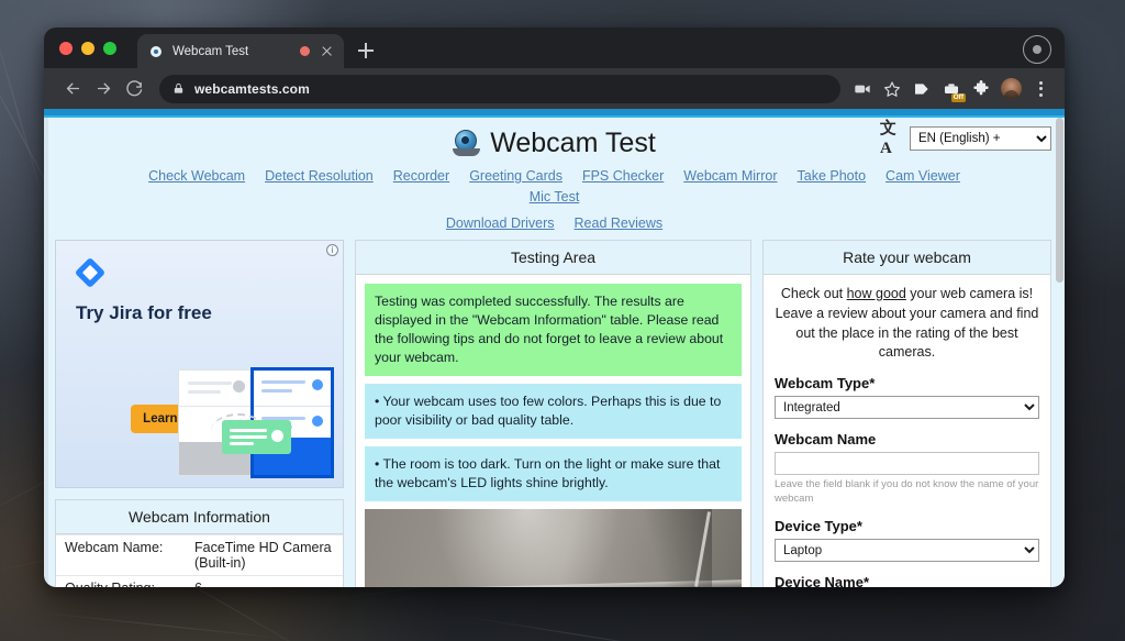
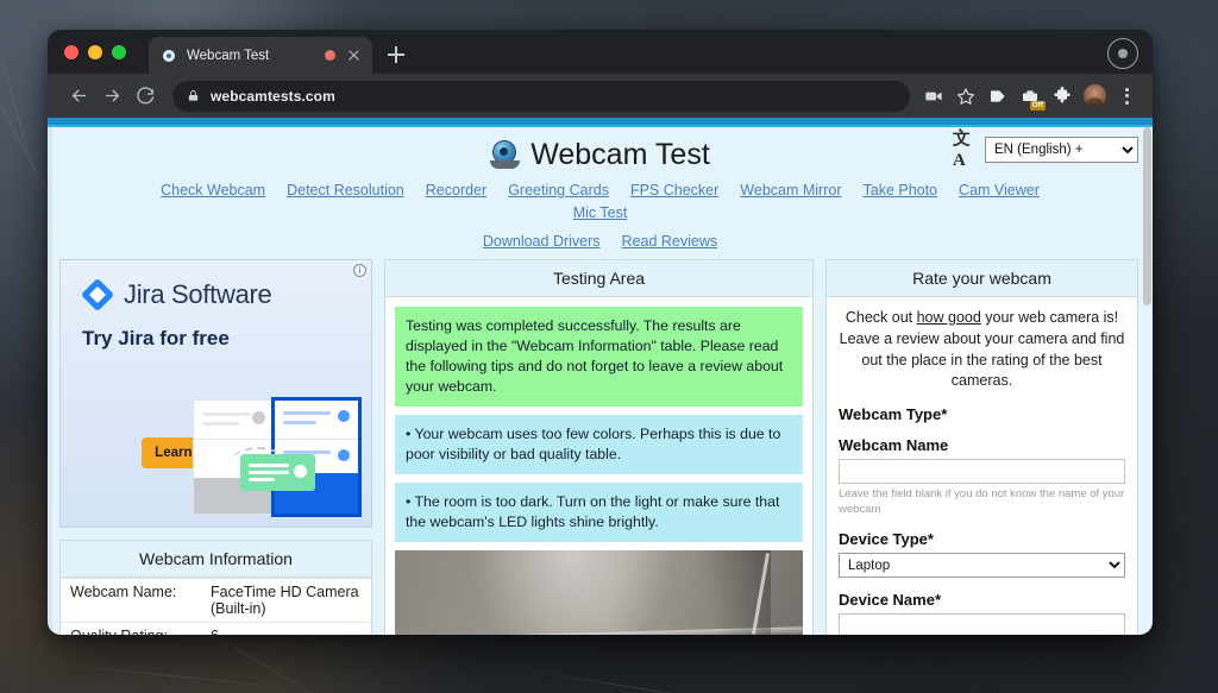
  Webcam Test
  webcamtests.com
  Webcam Test
  文A
  EN (English) +
  Check Webcam
  Detect Resolution
  Recorder
  Greeting Cards
  FPS Checker
  Webcam Mirror
  Take Photo
  Cam Viewer
  Mic Test
  Download Drivers
  Read Reviews
  i
+ Jira Software
  Try Jira for free
  Webcam Information
  Webcam Name:	FaceTime HD Camera (Built-in)
  Testing Area
  Testing was completed successfully. The results are displayed in the "Webcam Information" table. Please read the following tips and do not forget to leave a review about your webcam.
  • Your webcam uses too few colors. Perhaps this is due to poor visibility or bad quality table.
  • The room is too dark. Turn on the light or make sure that the webcam's LED lights shine brightly.
  Rate your webcam
  Check out how good your web camera is! Leave a review about your camera and find out the place in the rating of the best cameras.
  Webcam Type*
- Integrated
  Webcam Name
  Leave the field blank if you do not know the name of your webcam
  Device Type*
  Laptop
  Device Name*
